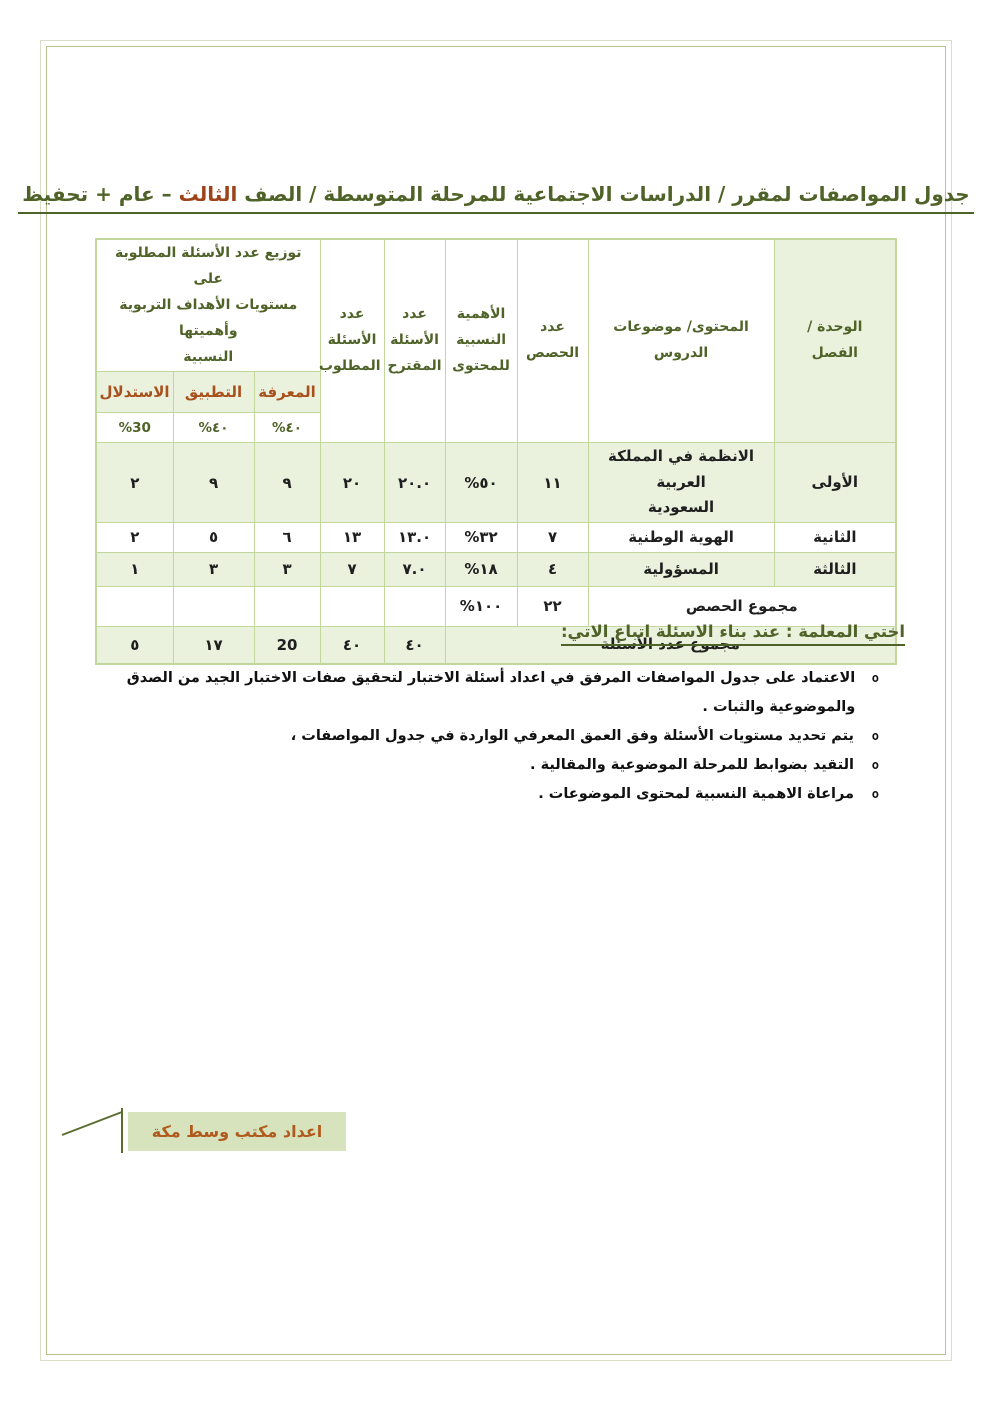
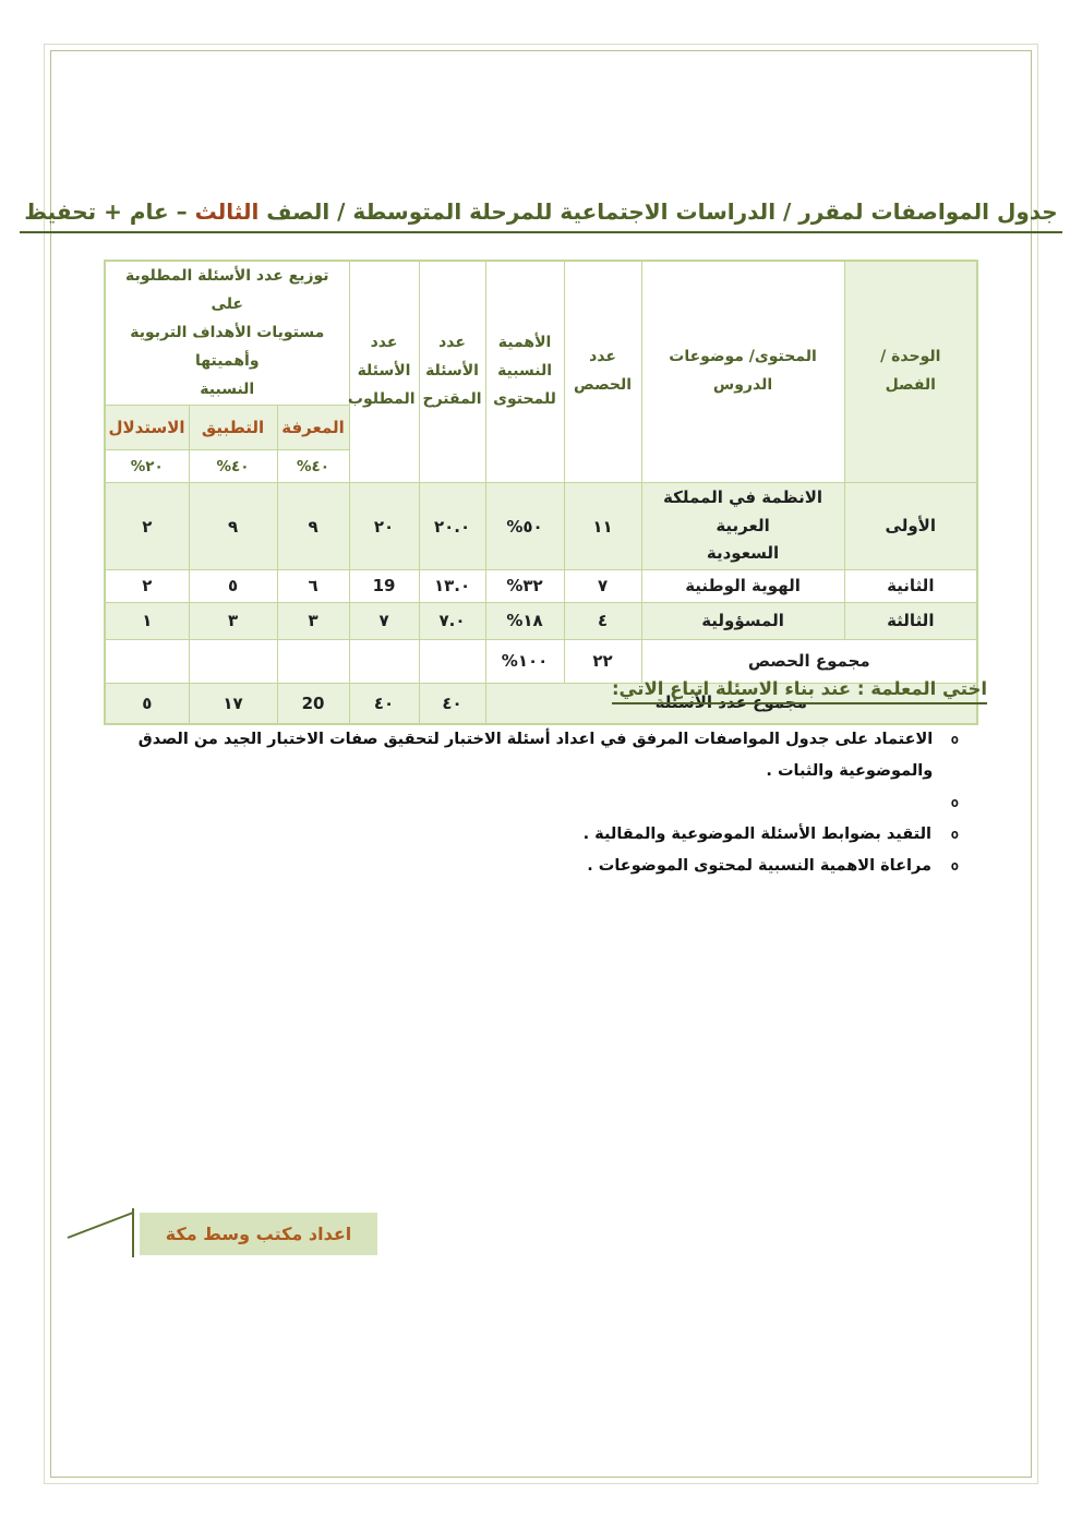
  جدول المواصفات لمقرر / الدراسات الاجتماعية للمرحلة المتوسطة / الصف الثالث – عام + تحفيظ
  الوحدة / الفصل	المحتوى/ موضوعات الدروس	عدد الحصص	الأهمية النسبية للمحتوى	عدد الأسئلة المقترح	عدد الأسئلة المطلوب	توزيع عدد الأسئلة المطلوبة على مستويات الأهداف التربوية وأهميتها النسبية
  المعرفة	التطبيق	الاستدلال
- %٤٠	%٤٠	%30
+ %٤٠	%٤٠	%٢٠
  الأولى	الانظمة في المملكة العربية السعودية	١١	%٥٠	٢٠.٠	٢٠	٩	٩	٢
- الثانية	الهوية الوطنية	٧	%٣٢	١٣.٠	١٣	٦	٥	٢
+ الثانية	الهوية الوطنية	٧	%٣٢	١٣.٠	19	٦	٥	٢
  الثالثة	المسؤولية	٤	%١٨	٧.٠	٧	٣	٣	١
  مجموع الحصص	٢٢	%١٠٠
  مجموع عدد الأسئلة	٤٠	٤٠	20	١٧	٥
  اختي المعلمة : عند بناء الاسئلة اتباع الاتي:
  o
  الاعتماد على جدول المواصفات المرفق في اعداد أسئلة الاختبار لتحقيق صفات الاختبار الجيد من الصدق والموضوعية والثبات .
  o
- يتم تحديد مستويات الأسئلة وفق العمق المعرفي الواردة في جدول المواصفات ،
  o
- التقيد بضوابط للمرحلة الموضوعية والمقالية .
+ التقيد بضوابط الأسئلة الموضوعية والمقالية .
  o
  مراعاة الاهمية النسبية لمحتوى الموضوعات .
  اعداد مكتب وسط مكة
